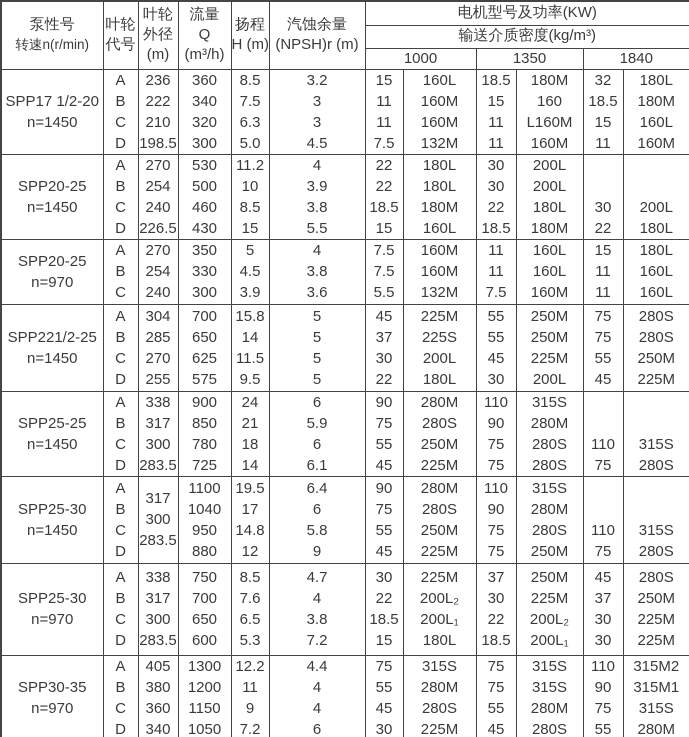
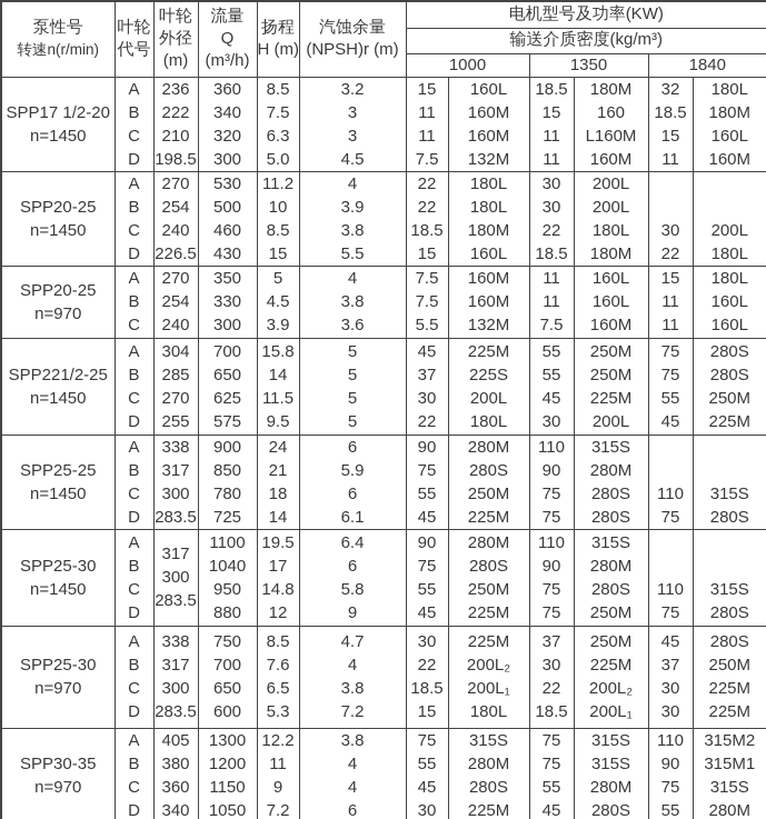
  泵性号 转速n(r/min)	叶轮 代号	叶轮 外径 (m)	流量 Q (m³/h)	扬程 H (m)	汽蚀余量 (NPSH)r (m)	电机型号及功率(KW)
  输送介质密度(kg/m³)
  1000	1350	1840
  SPP17 1/2-20n=1450	ABCD	236222210198.5	360340320300	8.57.56.35.0	3.2334.5	1511117.5	160L160M160M132M	18.5151111	180M160L160M160M	3218.51511	180L180M160L160M
  SPP20-25n=1450	ABCD	270254240226.5	530500460430	11.2108.515	43.93.85.5	222218.515	180L180L180M160L	30302218.5	200L200L180L180M	3022	200L180L
  SPP20-25n=970	ABC	270254240	350330300	54.53.9	43.83.6	7.57.55.5	160M160M132M	11117.5	160L160L160M	151111	180L160L160L
  SPP221/2-25n=1450	ABCD	304285270255	700650625575	15.81411.59.5	5555	45373022	225M225S200L180L	55554530	250M250M225M200L	75755545	280S280S250M225M
  SPP25-25n=1450	ABCD	338317300283.5	900850780725	24211814	65.966.1	90755545	280M280S250M225M	110907575	315S280M280S280S	11075	315S280S
  SPP25-30n=1450	ABCD	317300283.5	11001040950880	19.51714.812	6.465.89	90755545	280M280S250M225M	110907575	315S280M280S250M	11075	315S280S
  SPP25-30n=970	ABCD	338317300283.5	750700650600	8.57.66.55.3	4.743.87.2	302218.515	225M200L₂200L₁180L	37302218.5	250M225M200L₂200L₁	45373030	280S250M225M225M
- SPP30-35n=970	ABCD	405380360340	1300120011501050	12.21197.2	4.4446	75554530	315S280M280S225M	75755545	315S315S280M280S	110907555	315M2315M1315S280M
+ SPP30-35n=970	ABCD	405380360340	1300120011501050	12.21197.2	3.8446	75554530	315S280M280S225M	75755545	315S315S280M280S	110907555	315M2315M1315S280M
